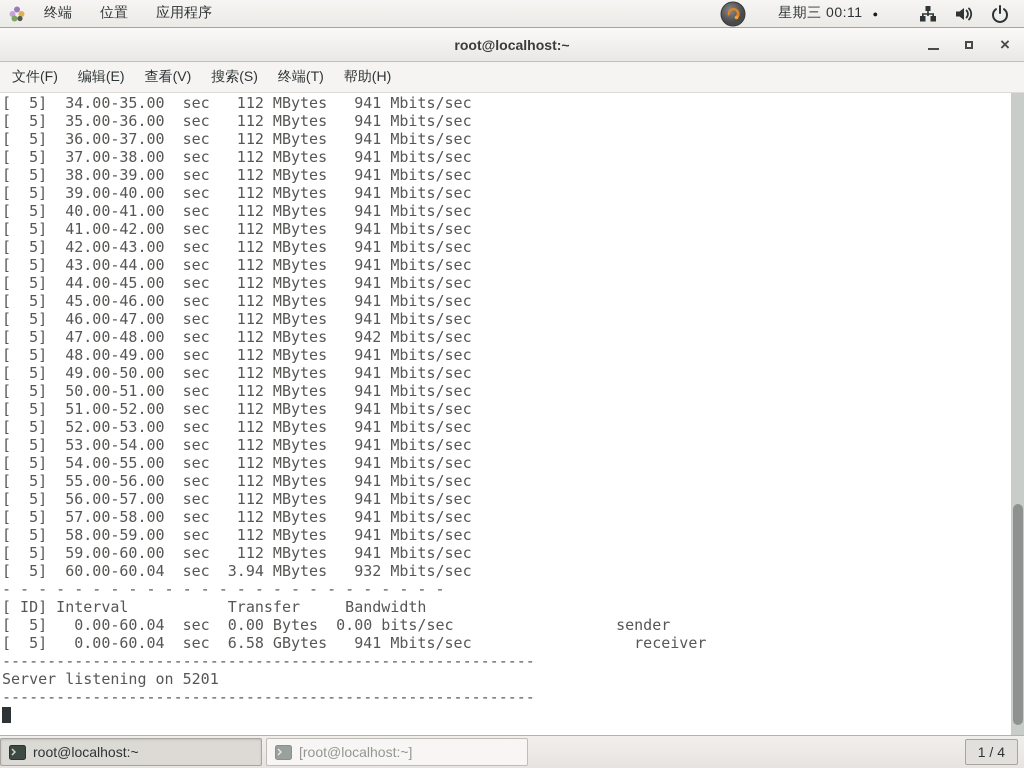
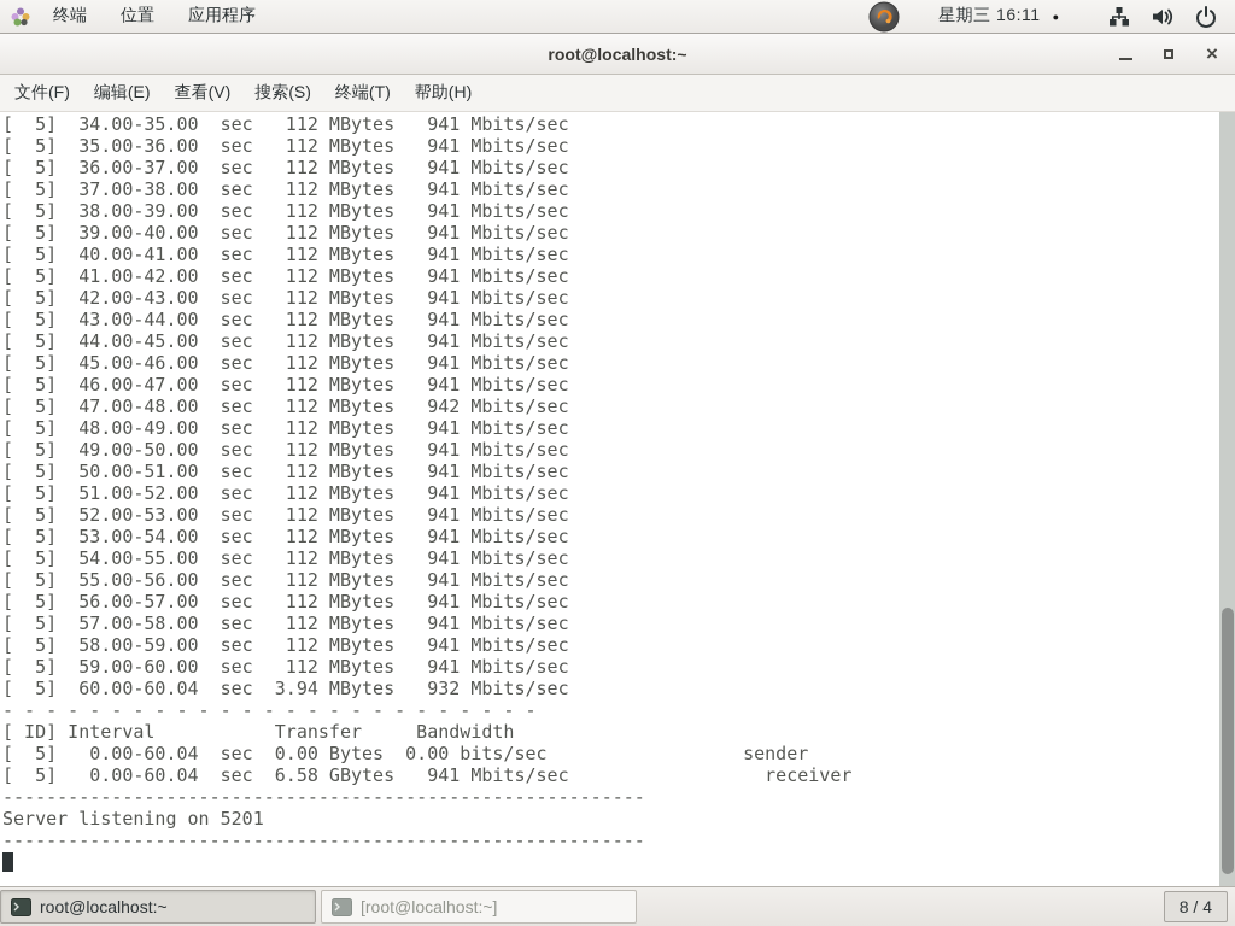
  终端
  位置
  应用程序
- 星期三 00:11
+ 星期三 16:11
  ●
  root@localhost:~
  ×
  文件(F)
  编辑(E)
  查看(V)
  搜索(S)
  终端(T)
  帮助(H)
  [ 5] 34.00-35.00 sec 112 MBytes 941 Mbits/sec
  [ 5] 35.00-36.00 sec 112 MBytes 941 Mbits/sec
  [ 5] 36.00-37.00 sec 112 MBytes 941 Mbits/sec
  [ 5] 37.00-38.00 sec 112 MBytes 941 Mbits/sec
  [ 5] 38.00-39.00 sec 112 MBytes 941 Mbits/sec
  [ 5] 39.00-40.00 sec 112 MBytes 941 Mbits/sec
  [ 5] 40.00-41.00 sec 112 MBytes 941 Mbits/sec
  [ 5] 41.00-42.00 sec 112 MBytes 941 Mbits/sec
  [ 5] 42.00-43.00 sec 112 MBytes 941 Mbits/sec
  [ 5] 43.00-44.00 sec 112 MBytes 941 Mbits/sec
  [ 5] 44.00-45.00 sec 112 MBytes 941 Mbits/sec
  [ 5] 45.00-46.00 sec 112 MBytes 941 Mbits/sec
  [ 5] 46.00-47.00 sec 112 MBytes 941 Mbits/sec
  [ 5] 47.00-48.00 sec 112 MBytes 942 Mbits/sec
  [ 5] 48.00-49.00 sec 112 MBytes 941 Mbits/sec
  [ 5] 49.00-50.00 sec 112 MBytes 941 Mbits/sec
  [ 5] 50.00-51.00 sec 112 MBytes 941 Mbits/sec
  [ 5] 51.00-52.00 sec 112 MBytes 941 Mbits/sec
  [ 5] 52.00-53.00 sec 112 MBytes 941 Mbits/sec
  [ 5] 53.00-54.00 sec 112 MBytes 941 Mbits/sec
  [ 5] 54.00-55.00 sec 112 MBytes 941 Mbits/sec
  [ 5] 55.00-56.00 sec 112 MBytes 941 Mbits/sec
  [ 5] 56.00-57.00 sec 112 MBytes 941 Mbits/sec
  [ 5] 57.00-58.00 sec 112 MBytes 941 Mbits/sec
  [ 5] 58.00-59.00 sec 112 MBytes 941 Mbits/sec
  [ 5] 59.00-60.00 sec 112 MBytes 941 Mbits/sec
  [ 5] 60.00-60.04 sec 3.94 MBytes 932 Mbits/sec
  - - - - - - - - - - - - - - - - - - - - - - - - -
  [ ID] Interval Transfer Bandwidth
  [ 5] 0.00-60.04 sec 0.00 Bytes 0.00 bits/sec sender
  [ 5] 0.00-60.04 sec 6.58 GBytes 941 Mbits/sec receiver
  -----------------------------------------------------------
  Server listening on 5201
  -----------------------------------------------------------
  root@localhost:~
  [root@localhost:~]
- 1 / 4
+ 8 / 4
